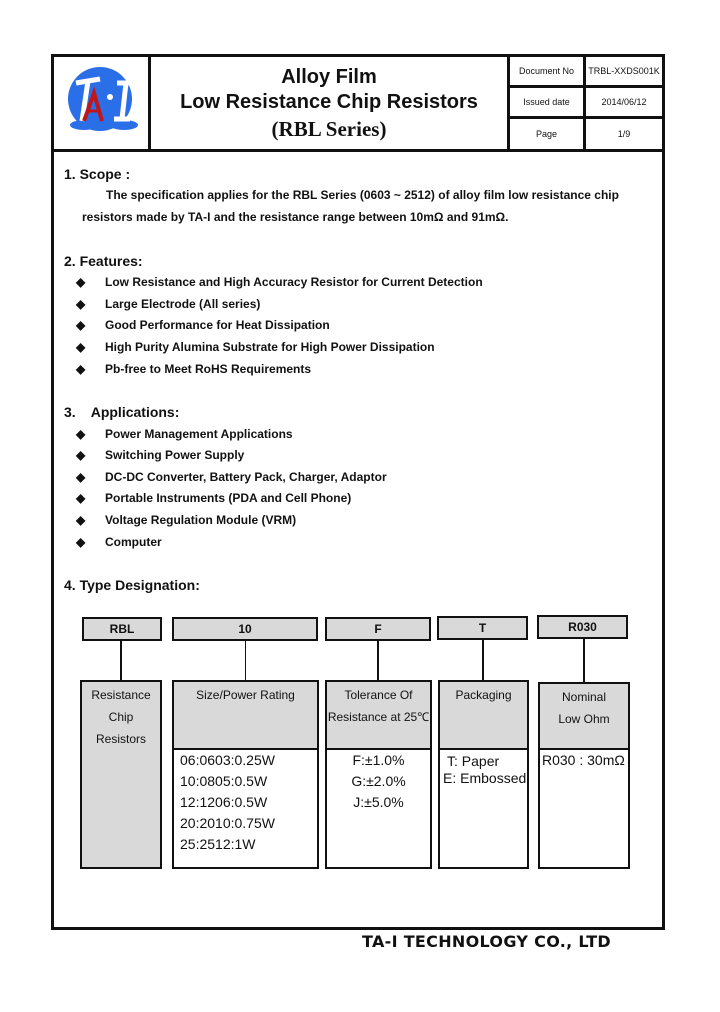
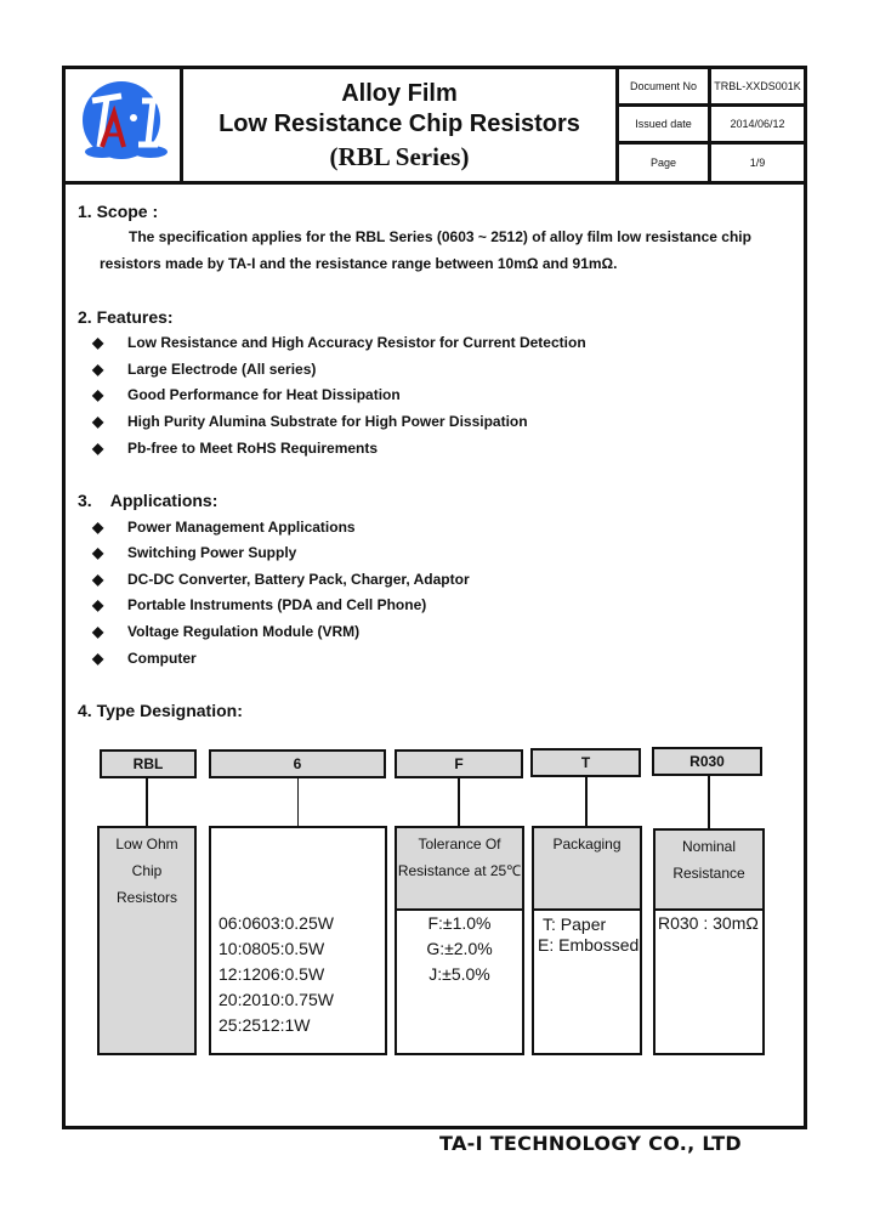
  Alloy Film
  Low Resistance Chip Resistors
  (RBL Series)
  Document No
  TRBL-XXDS001K
  Issued date
  2014/06/12
  Page
  1/9
  1. Scope :
  The specification applies for the RBL Series (0603 ~ 2512) of alloy film low resistance chip
  resistors made by TA-I and the resistance range between 10mΩ and 91mΩ.
  2. Features:
  ◆
  Low Resistance and High Accuracy Resistor for Current Detection
  ◆
  Large Electrode (All series)
  ◆
  Good Performance for Heat Dissipation
  ◆
  High Purity Alumina Substrate for High Power Dissipation
  ◆
  Pb-free to Meet RoHS Requirements
  3. Applications:
  ◆
  Power Management Applications
  ◆
  Switching Power Supply
  ◆
  DC-DC Converter, Battery Pack, Charger, Adaptor
  ◆
  Portable Instruments (PDA and Cell Phone)
  ◆
  Voltage Regulation Module (VRM)
  ◆
  Computer
  4. Type Designation:
  RBL
- 10
+ 6
  F
  T
  R030
- Resistance
+ Low Ohm
  Chip Resistors
- Size/Power Rating
  06:0603:0.25W
  10:0805:0.5W
  12:1206:0.5W
  20:2010:0.75W
  25:2512:1W
  Tolerance Of
  Resistance at 25℃
  F:±1.0%
  G:±2.0%
  J:±5.0%
  Packaging
  T: Paper
  E: Embossed
  Nominal
- Low Ohm
+ Resistance
  R030 : 30mΩ
  TA-I TECHNOLOGY CO., LTD
